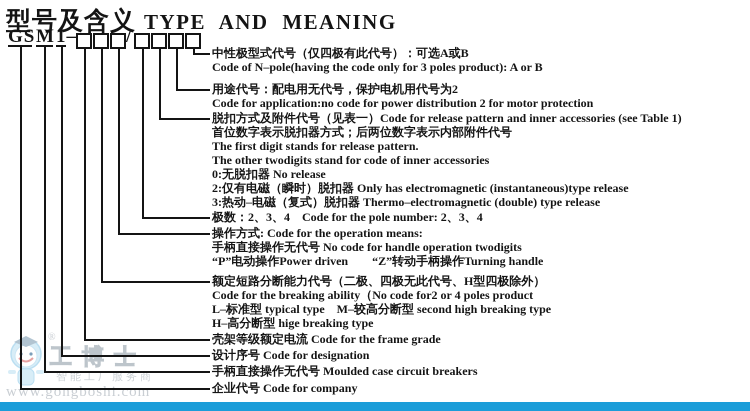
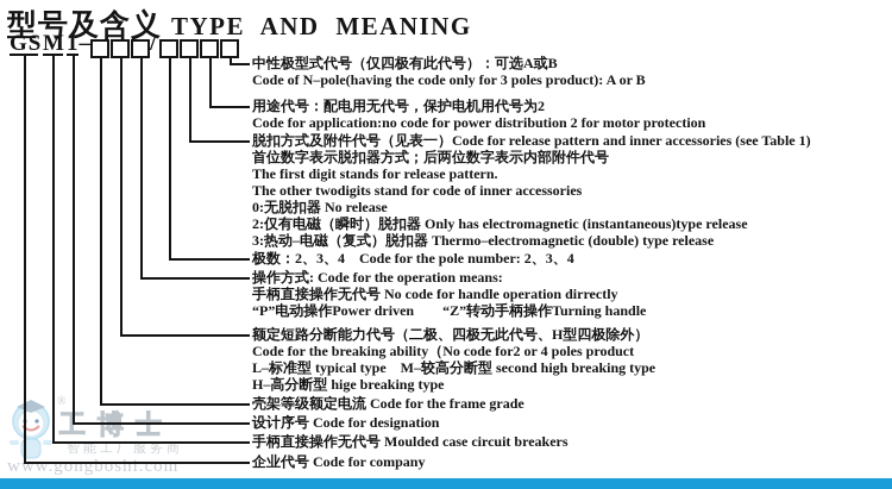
  型号及含义 TYPE AND MEANING
  GS
  M
  1–
  /
  中性极型式代号（仅四极有此代号）：可选A或B
  Code of N–pole(having the code only for 3 poles product): A or B
  用途代号：配电用无代号，保护电机用代号为2
  Code for application:no code for power distribution 2 for motor protection
  脱扣方式及附件代号（见表一）Code for release pattern and inner accessories (see Table 1)
  首位数字表示脱扣器方式；后两位数字表示内部附件代号
  The first digit stands for release pattern.
  The other twodigits stand for code of inner accessories
  0:无脱扣器 No release
  2:仅有电磁（瞬时）脱扣器 Only has electromagnetic (instantaneous)type release
  3:热动–电磁（复式）脱扣器 Thermo–electromagnetic (double) type release
  极数：2、3、4 Code for the pole number: 2、3、4
  操作方式: Code for the operation means:
- 手柄直接操作无代号 No code for handle operation twodigits
+ 手柄直接操作无代号 No code for handle operation dirrectly
  “P”电动操作Power driven “Z”转动手柄操作Turning handle
  额定短路分断能力代号（二极、四极无此代号、H型四极除外）
  Code for the breaking ability（No code for2 or 4 poles product
  L–标准型 typical type M–较高分断型 second high breaking type
  H–高分断型 hige breaking type
  壳架等级额定电流 Code for the frame grade
  设计序号 Code for designation
  手柄直接操作无代号 Moulded case circuit breakers
  企业代号 Code for company
  ®
  工博士
  智能工厂服务商
  www.gongboshi.com
